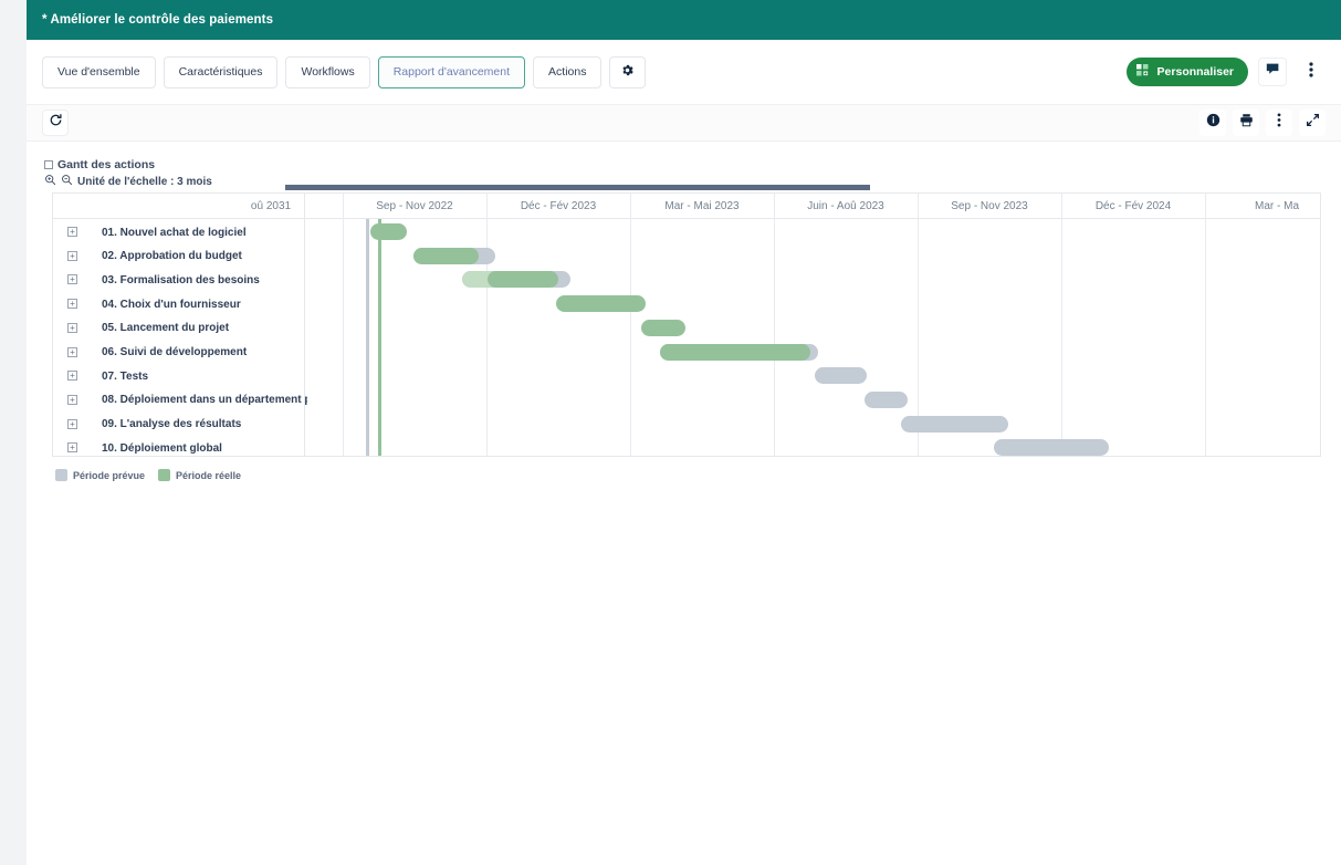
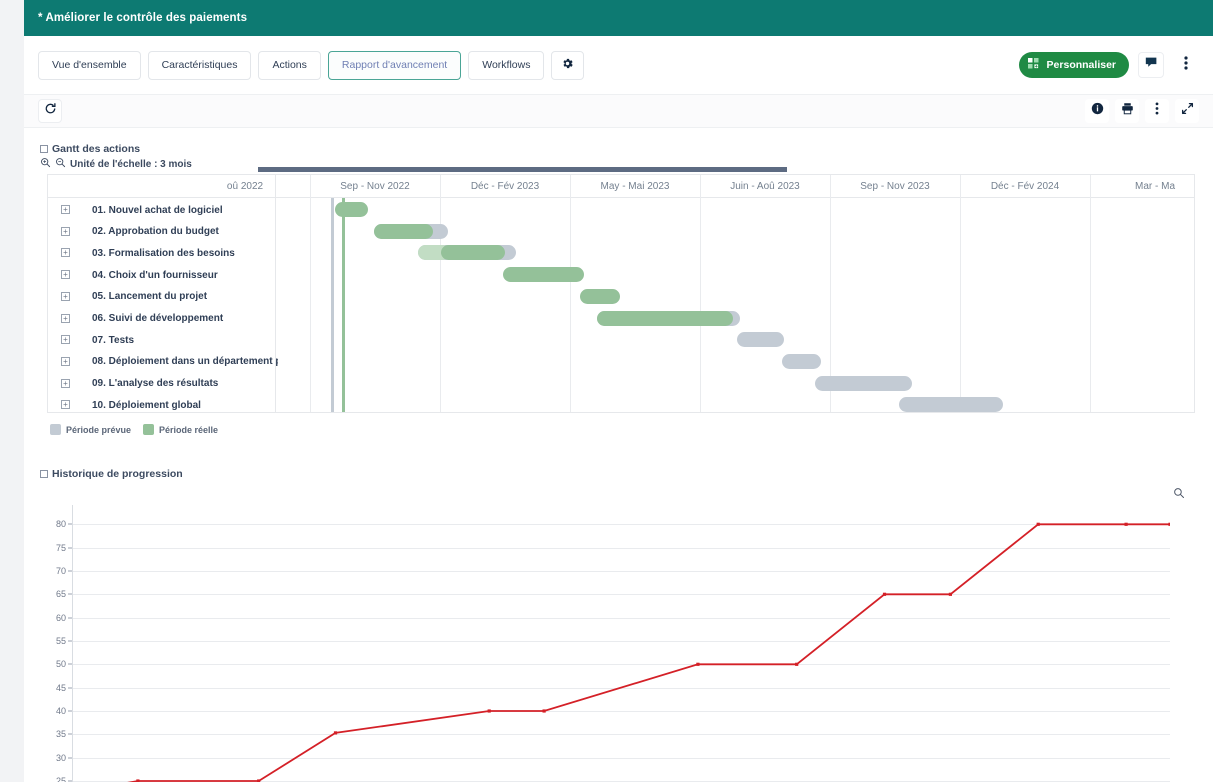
  * Améliorer le contrôle des paiements
  Vue d'ensemble
  Caractéristiques
- Workflows
+ Actions
  Rapport d'avancement
- Actions
+ Workflows
  Personnaliser
  Gantt des actions
  Unité de l'échelle : 3 mois
- oû 2031
+ oû 2022
  Sep - Nov 2022
  Déc - Fév 2023
- Mar - Mai 2023
+ May - Mai 2023
  Juin - Aoû 2023
  Sep - Nov 2023
  Déc - Fév 2024
  Mar - Ma
  +
  01. Nouvel achat de logiciel
  +
  02. Approbation du budget
  +
  03. Formalisation des besoins
  +
  04. Choix d'un fournisseur
  +
  05. Lancement du projet
  +
  06. Suivi de développement
  +
  07. Tests
  +
  08. Déploiement dans un département
  +
  09. L'analyse des résultats
  +
  10. Déploiement global
  Période prévue
  Période réelle
+ Historique de progression
+ 80
+ 75
+ 70
+ 65
+ 60
+ 55
+ 50
+ 45
+ 40
+ 35
+ 30
+ 25
